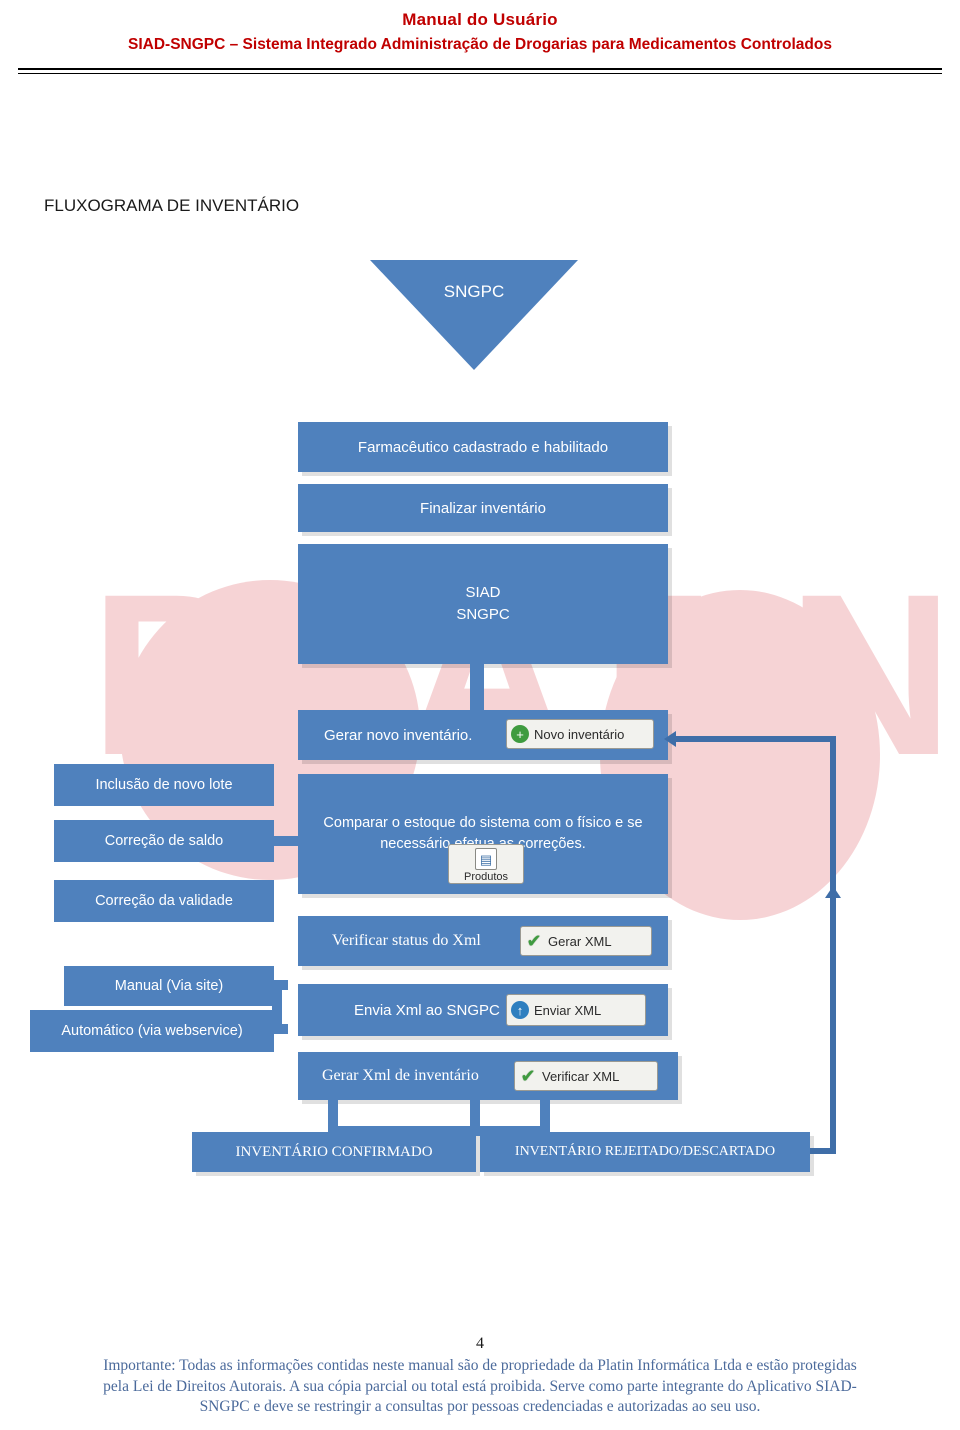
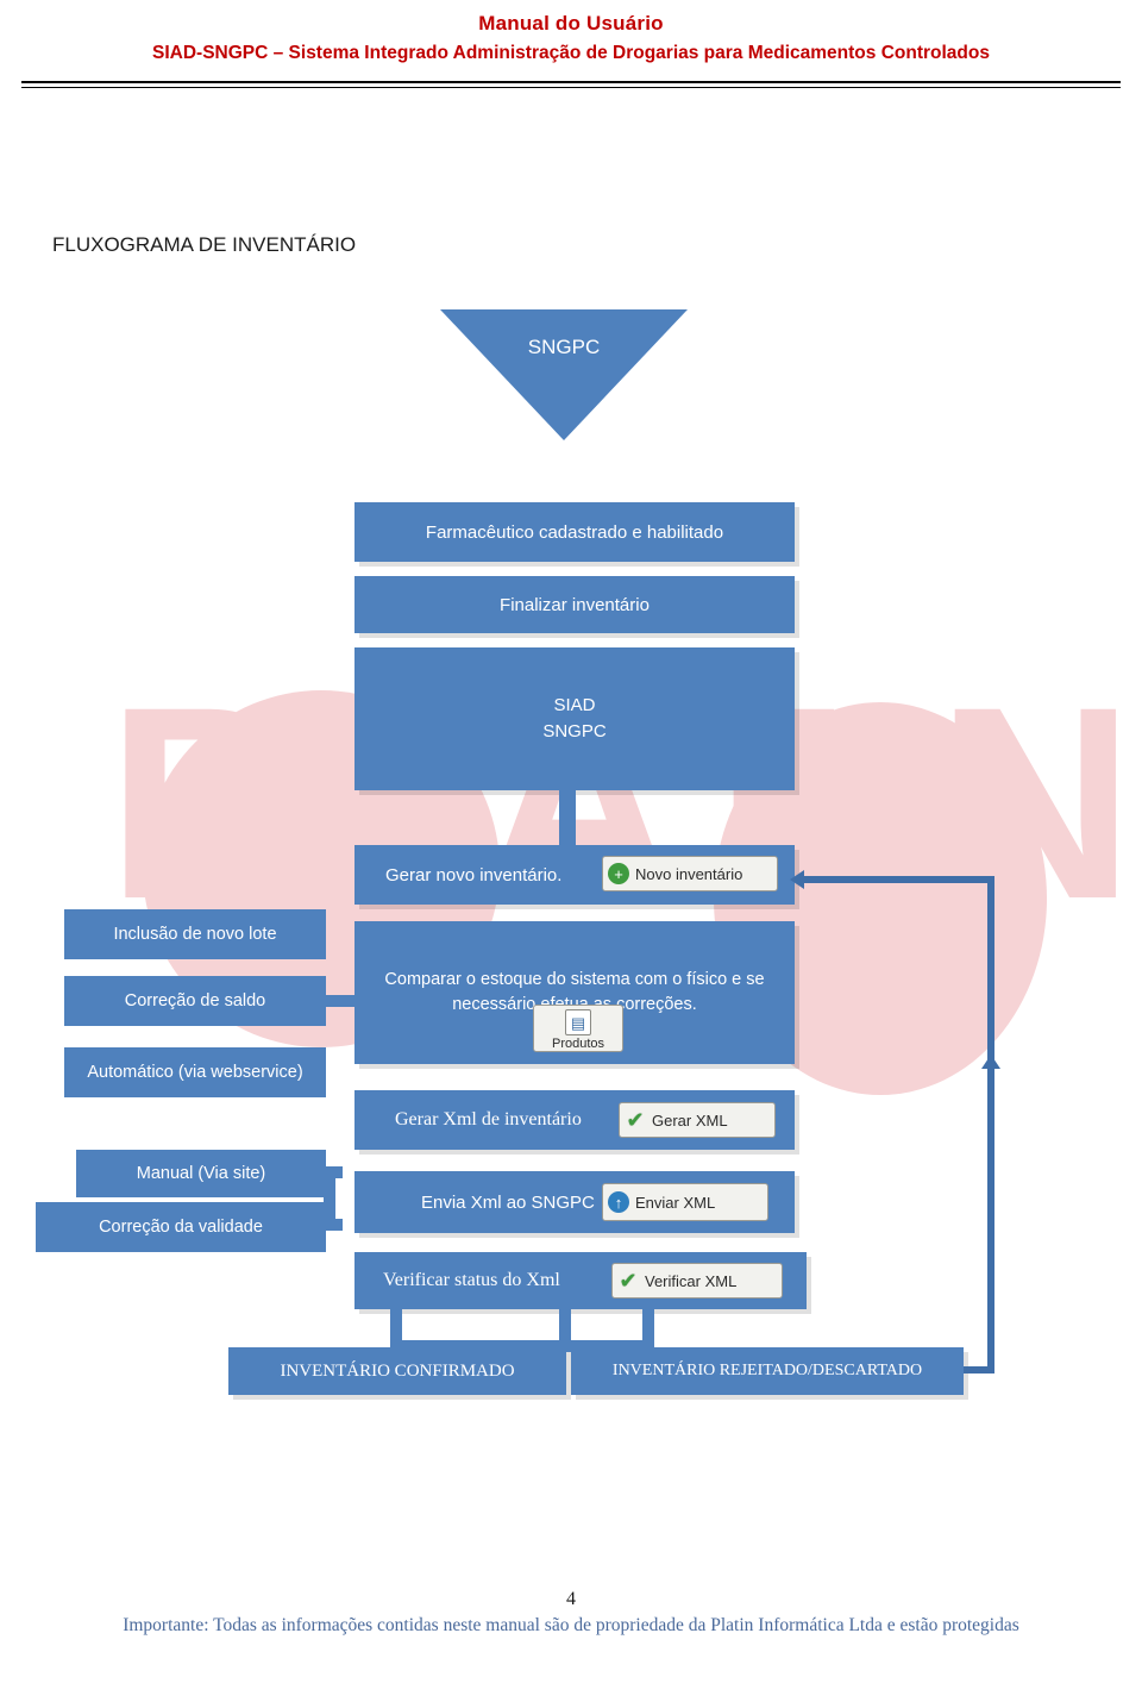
  Manual do Usuário
  SIAD-SNGPC – Sistema Integrado Administração de Drogarias para Medicamentos Controlados
  PLTIN
  FLUXOGRAMA DE INVENTÁRIO
  SNGPC
  Farmacêutico cadastrado e habilitado
  Finalizar inventário
  SIAD
  SNGPC
  Gerar novo inventário.
  +
  Novo inventário
  Comparar o estoque do sistema com o físico e se necessárioorreções.
  ▤
  Produtos
- Verificar status do Xml
+ Gerar Xml de inventário
  ✔
  Gerar XML
  Envia Xml ao SNGPC
  ↑
  Enviar XML
- Gerar Xml de inventário
+ Verificar status do Xml
  ✔
  Verificar XML
  Inclusão de novo lote
  Correção de saldo
- Correção da validade
+ Automático (via webservice)
  Manual (Via site)
- Automático (via webservice)
+ Correção da validade
  INVENTÁRIO CONFIRMADO
  INVENTÁRIO REJEITADO/DESCARTADO
  4
  Importante: Todas as informações contidas neste manual são de propriedade da Platin Informática Ltda e estão protegidas
- pela Lei de Direitos Autorais. A sua cópia parcial ou total está proibida. Serve como parte integrante do Aplicativo SIAD-
- SNGPC e deve se restringir a consultas por pessoas credenciadas e autorizadas ao seu uso.
